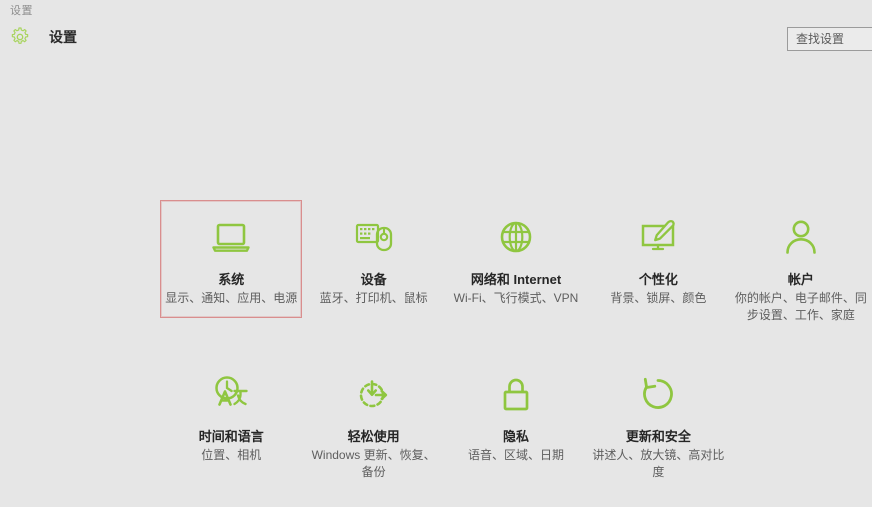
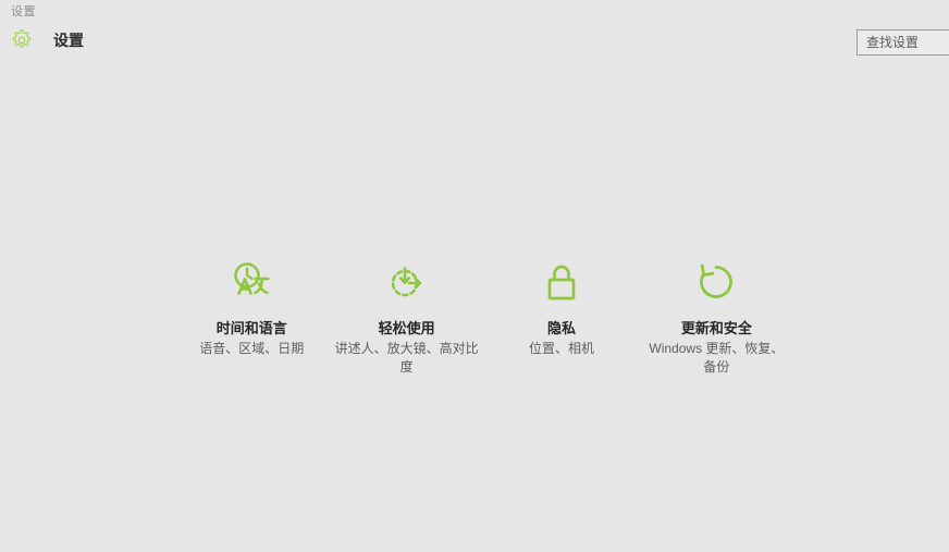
  设置
  设置
  查找设置
- 系统
- 显示、通知、应用、电源
- 设备
- 蓝牙、打印机、鼠标
- 网络和 Internet
- Wi-Fi、飞行模式、VPN
- 个性化
- 背景、锁屏、颜色
- 帐户
- 你的帐户、电子邮件、同步设置、工作、家庭
  时间和语言
- 位置、相机
+ 语音、区域、日期
  轻松使用
- Windows 更新、恢复、备份
+ 讲述人、放大镜、高对比度
  隐私
- 语音、区域、日期
+ 位置、相机
  更新和安全
- 讲述人、放大镜、高对比度
+ Windows 更新、恢复、备份
